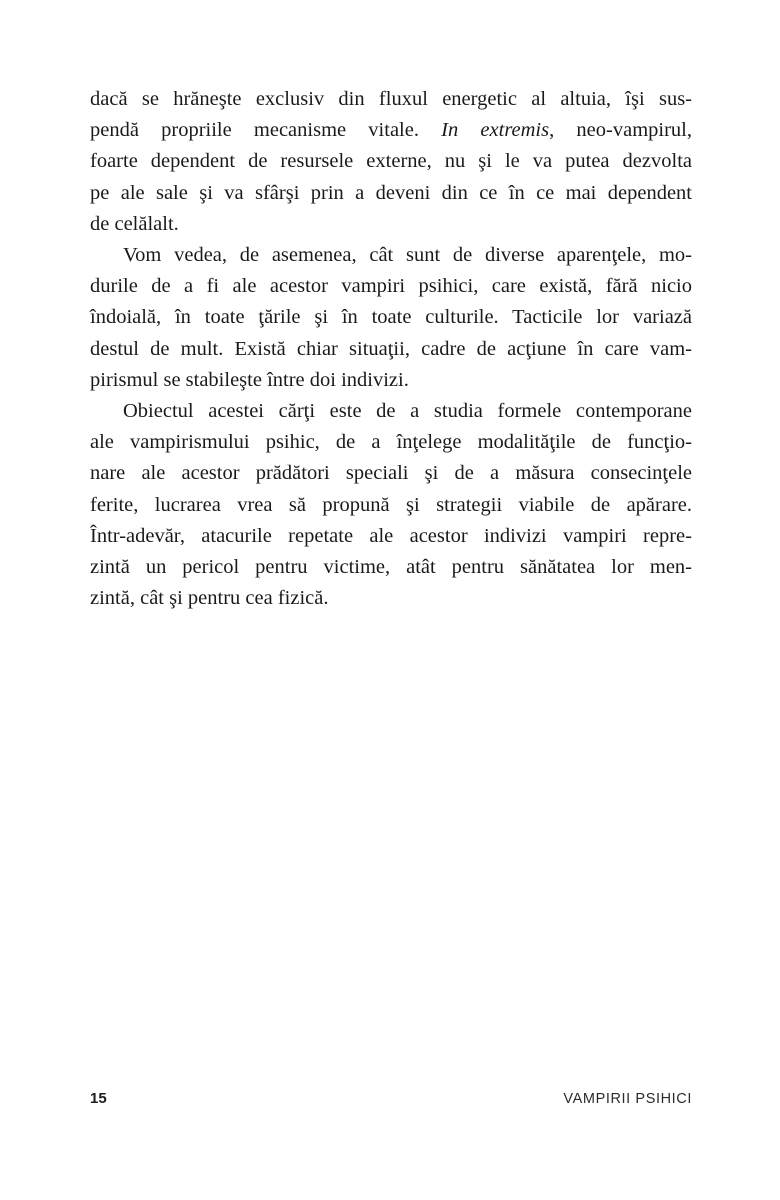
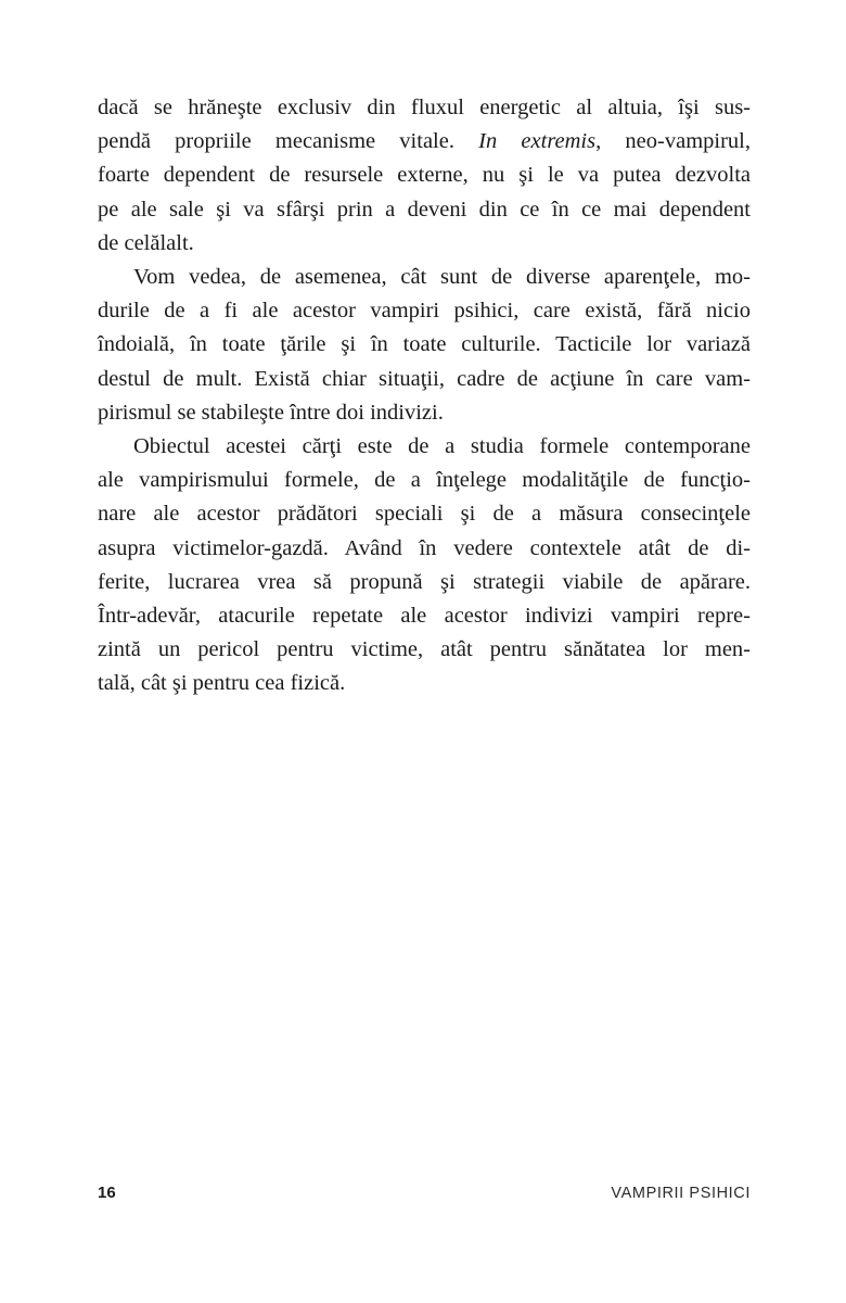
  dacă se hrăneşte exclusiv din fluxul energetic al altuia, îşi sus-
  pendă propriile mecanisme vitale. In extremis, neo-vampirul,
  foarte dependent de resursele externe, nu şi le va putea dezvolta
  pe ale sale şi va sfârşi prin a deveni din ce în ce mai dependent
  de celălalt.
  Vom vedea, de asemenea, cât sunt de diverse aparenţele, mo-
  durile de a fi ale acestor vampiri psihici, care există, fără nicio
  îndoială, în toate ţările şi în toate culturile. Tacticile lor variază
  destul de mult. Există chiar situaţii, cadre de acţiune în care vam-
  pirismul se stabileşte între doi indivizi.
  Obiectul acestei cărţi este de a studia formele contemporane
- ale vampirismului psihic, de a înţelege modalităţile de funcţio-
+ ale vampirismului formele, de a înţelege modalităţile de funcţio-
  nare ale acestor prădători speciali şi de a măsura consecinţele
+ asupra victimelor-gazdă. Având în vedere contextele atât de di-
  ferite, lucrarea vrea să propună şi strategii viabile de apărare.
  Într-adevăr, atacurile repetate ale acestor indivizi vampiri repre-
  zintă un pericol pentru victime, atât pentru sănătatea lor men-
- zintă, cât şi pentru cea fizică.
+ tală, cât şi pentru cea fizică.
- 15
+ 16
  VAMPIRII PSIHICI
